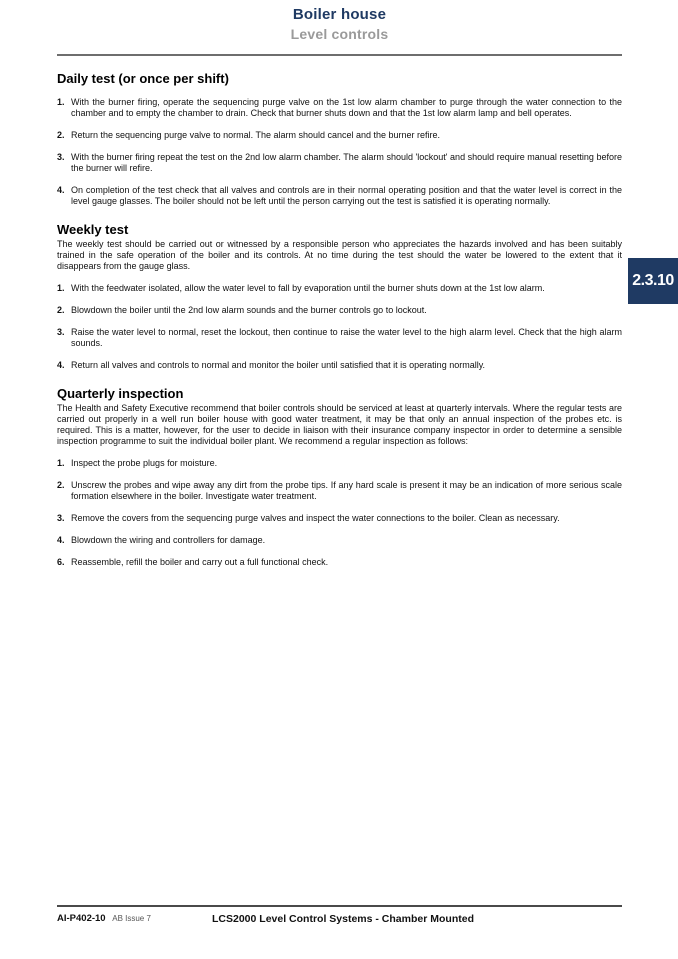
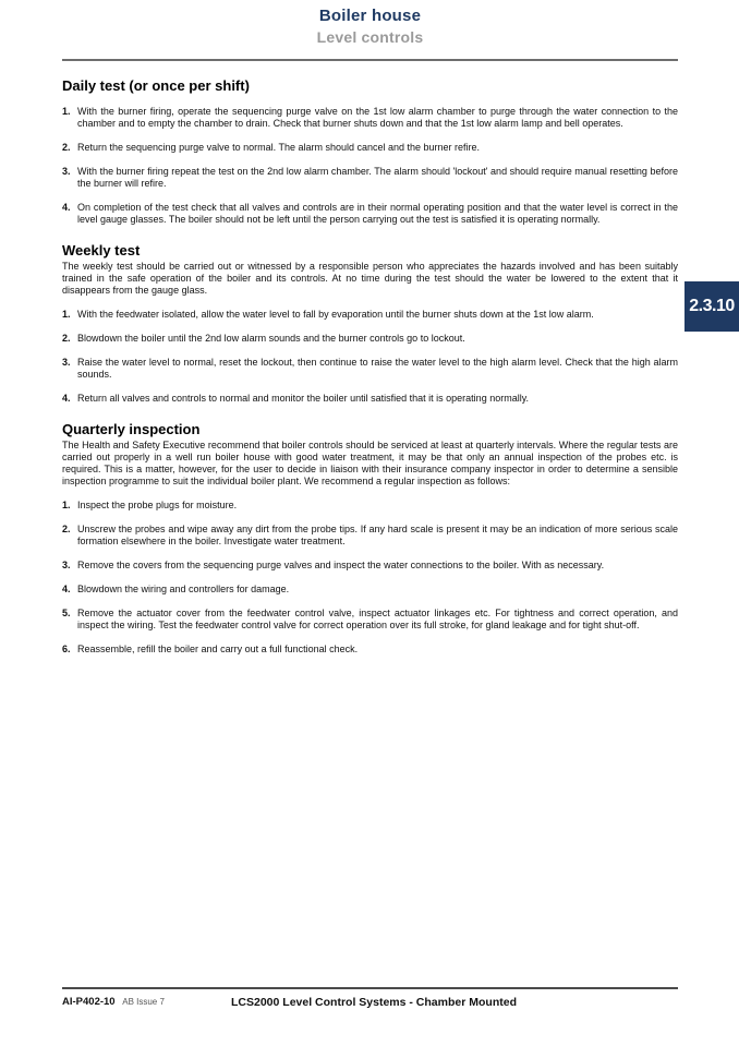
  Boiler house
  Level controls
  Daily test (or once per shift)
  1.
  With the burner firing, operate the sequencing purge valve on the 1st low alarm chamber to purge through the water connection to the chamber and to empty the chamber to drain. Check that burner shuts down and that the 1st low alarm lamp and bell operates.
  2.
  Return the sequencing purge valve to normal. The alarm should cancel and the burner refire.
  3.
  With the burner firing repeat the test on the 2nd low alarm chamber. The alarm should 'lockout' and should require manual resetting before the burner will refire.
  4.
  On completion of the test check that all valves and controls are in their normal operating position and that the water level is correct in the level gauge glasses. The boiler should not be left until the person carrying out the test is satisfied it is operating normally.
  Weekly test
  The weekly test should be carried out or witnessed by a responsible person who appreciates the hazards involved and has been suitably trained in the safe operation of the boiler and its controls. At no time during the test should the water be lowered to the extent that it disappears from the gauge glass.
  1.
  With the feedwater isolated, allow the water level to fall by evaporation until the burner shuts down at the 1st low alarm.
  2.
  Blowdown the boiler until the 2nd low alarm sounds and the burner controls go to lockout.
  3.
  Raise the water level to normal, reset the lockout, then continue to raise the water level to the high alarm level. Check that the high alarm sounds.
  4.
  Return all valves and controls to normal and monitor the boiler until satisfied that it is operating normally.
  Quarterly inspection
  The Health and Safety Executive recommend that boiler controls should be serviced at least at quarterly intervals. Where the regular tests are carried out properly in a well run boiler house with good water treatment, it may be that only an annual inspection of the probes etc. is required. This is a matter, however, for the user to decide in liaison with their insurance company inspector in order to determine a sensible inspection programme to suit the individual boiler plant. We recommend a regular inspection as follows:
  1.
  Inspect the probe plugs for moisture.
  2.
  Unscrew the probes and wipe away any dirt from the probe tips. If any hard scale is present it may be an indication of more serious scale formation elsewhere in the boiler. Investigate water treatment.
  3.
- Remove the covers from the sequencing purge valves and inspect the water connections to the boiler. Clean as necessary.
+ Remove the covers from the sequencing purge valves and inspect the water connections to the boiler. With as necessary.
  4.
  Blowdown the wiring and controllers for damage.
+ 5.
+ Remove the actuator cover from the feedwater control valve, inspect actuator linkages etc. For tightness and correct operation, and inspect the wiring. Test the feedwater control valve for correct operation over its full stroke, for gland leakage and for tight shut-off.
  6.
  Reassemble, refill the boiler and carry out a full functional check.
  2.3.10
  AI-P402-10 AB Issue 7
  LCS2000 Level Control Systems - Chamber Mounted
